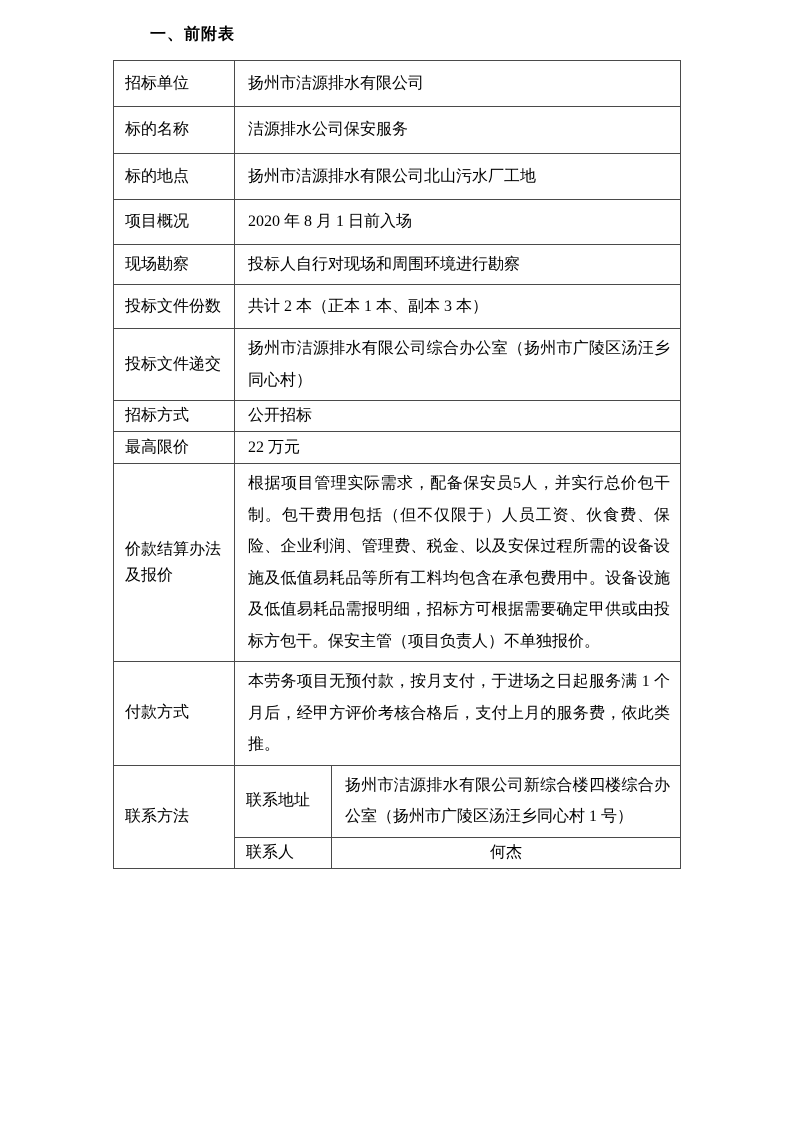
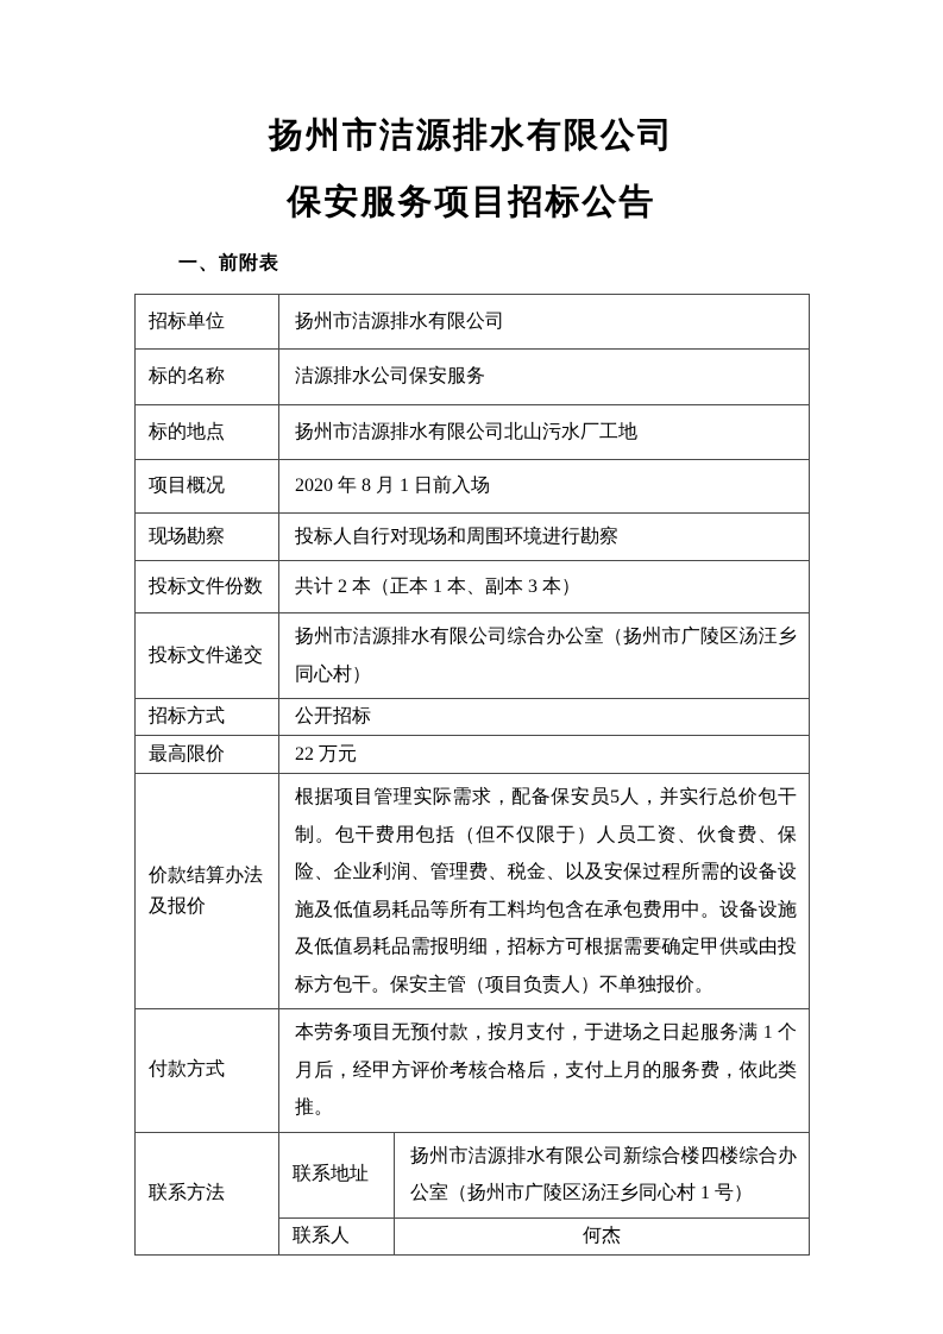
+ 扬州市洁源排水有限公司
+ 保安服务项目招标公告
  一、前附表
  招标单位	扬州市洁源排水有限公司
  标的名称	洁源排水公司保安服务
  标的地点	扬州市洁源排水有限公司北山污水厂工地
  项目概况	2020 年 8 月 1 日前入场
  现场勘察	投标人自行对现场和周围环境进行勘察
  投标文件份数	共计 2 本（正本 1 本、副本 3 本）
  投标文件递交	扬州市洁源排水有限公司综合办公室（扬州市广陵区汤汪乡同心村）
  招标方式	公开招标
  最高限价	22 万元
  价款结算办法及报价	根据项目管理实际需求，配备保安员5人，并实行总价包干制。包干费用包括（但不仅限于）人员工资、伙食费、保险、企业利润、管理费、税金、以及安保过程所需的设备设施及低值易耗品等所有工料均包含在承包费用中。设备设施及低值易耗品需报明细，招标方可根据需要确定甲供或由投标方包干。保安主管（项目负责人）不单独报价。
  付款方式	本劳务项目无预付款，按月支付，于进场之日起服务满 1 个月后，经甲方评价考核合格后，支付上月的服务费，依此类推。
  联系方法	联系地址	扬州市洁源排水有限公司新综合楼四楼综合办公室（扬州市广陵区汤汪乡同心村 1 号）
  联系人	何杰
